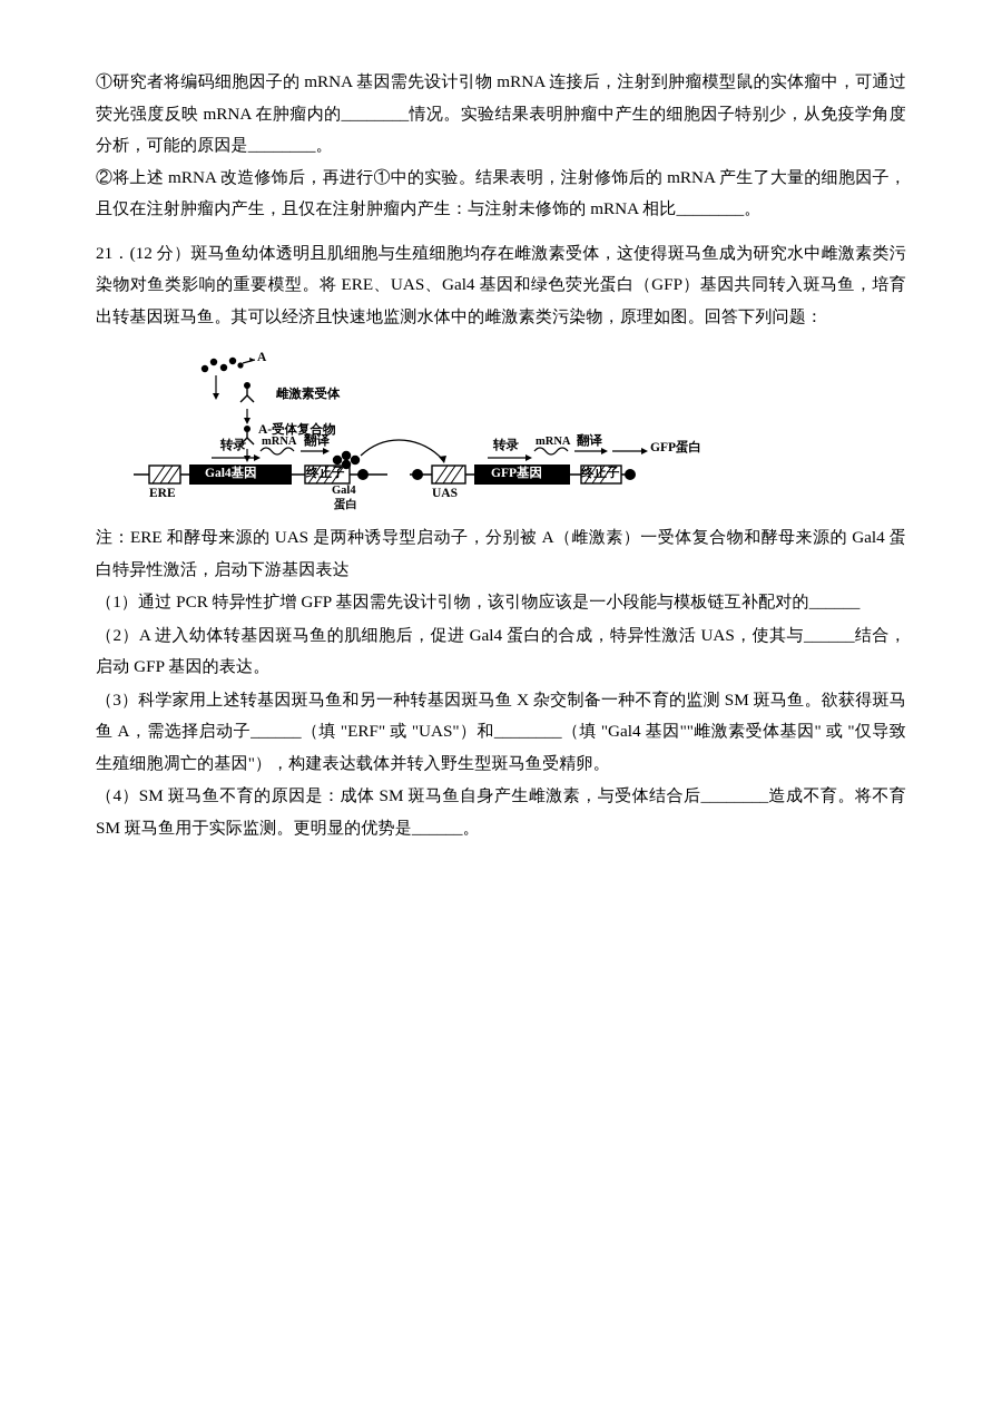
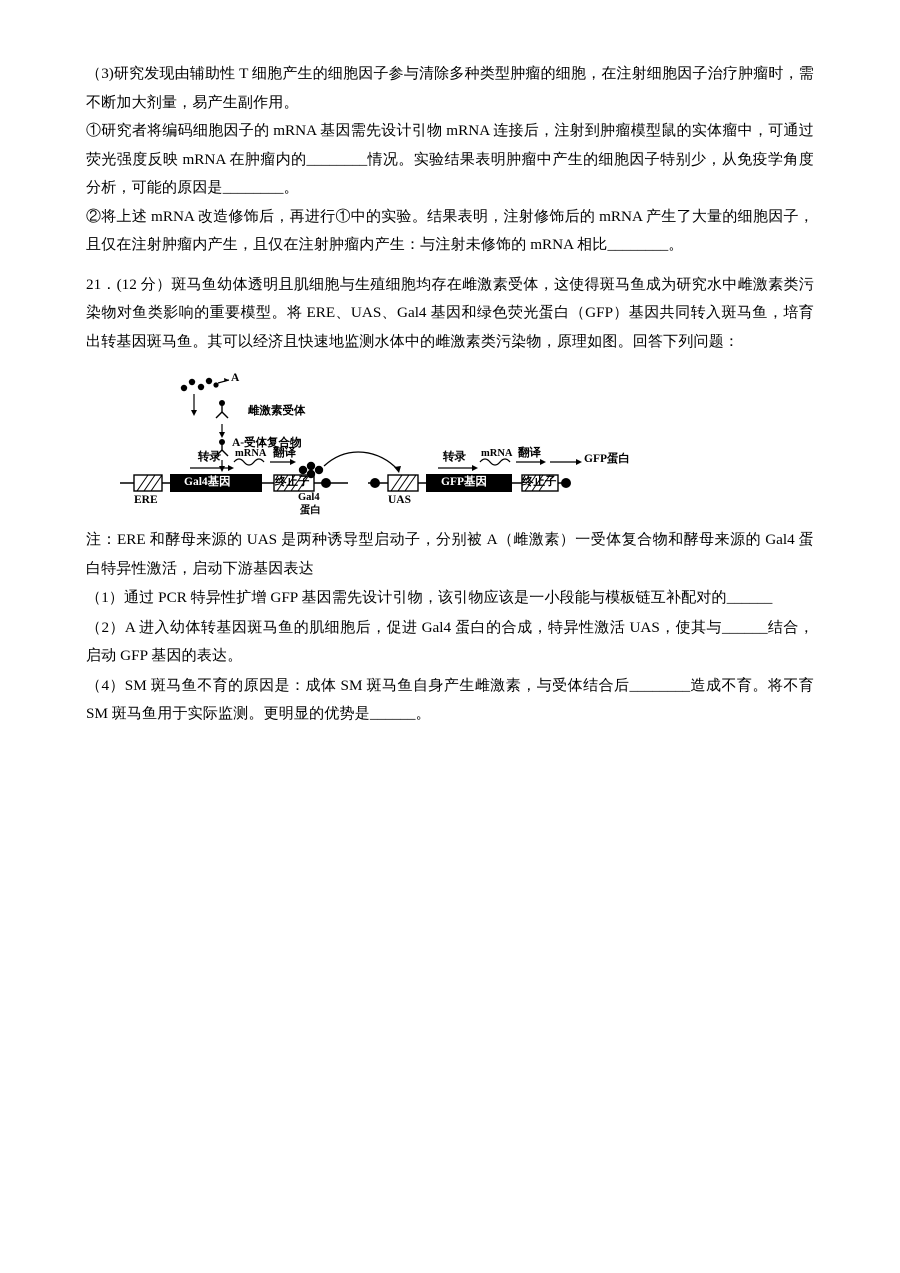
+ （3)研究发现由辅助性 T 细胞产生的细胞因子参与清除多种类型肿瘤的细胞，在注射细胞因子治疗肿瘤时，需不断加大剂量，易产生副作用。
  ①研究者将编码细胞因子的 mRNA 基因需先设计引物 mRNA 连接后，注射到肿瘤模型鼠的实体瘤中，可通过荧光强度反映 mRNA 在肿瘤内的________情况。实验结果表明肿瘤中产生的细胞因子特别少，从免疫学角度分析，可能的原因是________。
  ②将上述 mRNA 改造修饰后，再进行①中的实验。结果表明，注射修饰后的 mRNA 产生了大量的细胞因子，且仅在注射肿瘤内产生，且仅在注射肿瘤内产生：与注射未修饰的 mRNA 相比________。
  21．(12 分）斑马鱼幼体透明且肌细胞与生殖细胞均存在雌激素受体，这使得斑马鱼成为研究水中雌激素类污染物对鱼类影响的重要模型。将 ERE、UAS、Gal4 基因和绿色荧光蛋白（GFP）基因共同转入斑马鱼，培育出转基因斑马鱼。其可以经济且快速地监测水体中的雌激素类污染物，原理如图。回答下列问题：
  A
  雌激素受体
  A-受体复合物
  转录
  mRNA
  翻译
  ERE
  Gal4基因
  终止子
  Gal4
  蛋白
  UAS
  GFP基因
  终止子
  转录
  mRNA
  翻译
  GFP蛋白
  注：ERE 和酵母来源的 UAS 是两种诱导型启动子，分别被 A（雌激素）一受体复合物和酵母来源的 Gal4 蛋白特异性激活，启动下游基因表达
  （1）通过 PCR 特异性扩增 GFP 基因需先设计引物，该引物应该是一小段能与模板链互补配对的______
  （2）A 进入幼体转基因斑马鱼的肌细胞后，促进 Gal4 蛋白的合成，特异性激活 UAS，使其与______结合，启动 GFP 基因的表达。
- （3）科学家用上述转基因斑马鱼和另一种转基因斑马鱼 X 杂交制备一种不育的监测 SM 斑马鱼。欲获得斑马鱼 A，需选择启动子______（填 "ERF" 或 "UAS"）和________（填 "Gal4 基因""雌激素受体基因" 或 "仅导致生殖细胞凋亡的基因"），构建表达载体并转入野生型斑马鱼受精卵。
  （4）SM 斑马鱼不育的原因是：成体 SM 斑马鱼自身产生雌激素，与受体结合后________造成不育。将不育 SM 斑马鱼用于实际监测。更明显的优势是______。
